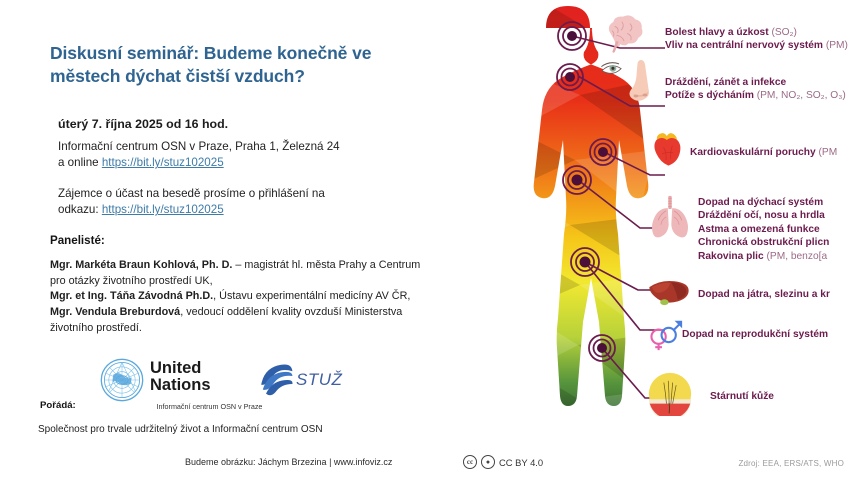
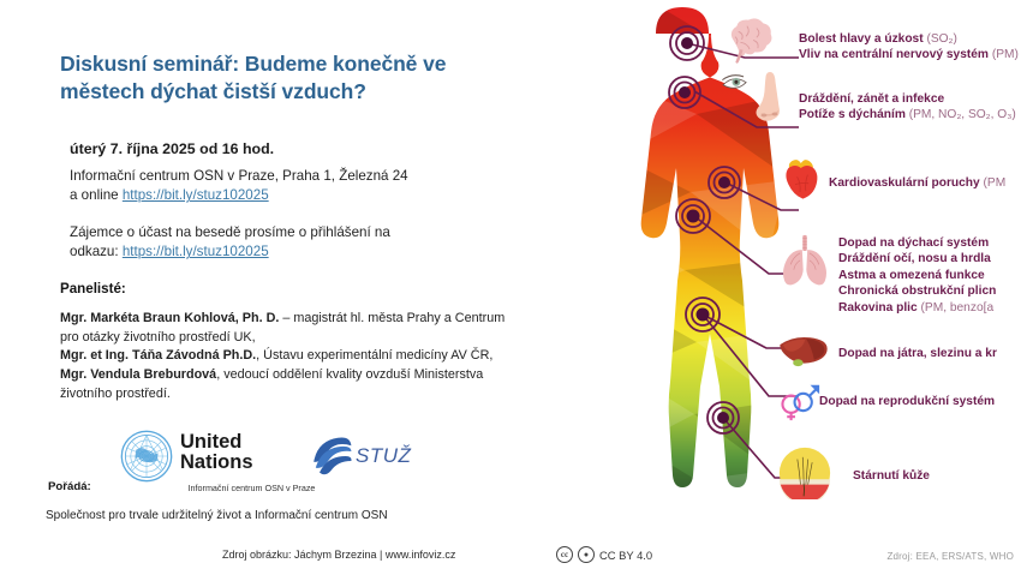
  Diskusní seminář: Budeme konečně ve městech dýchat čistší vzduch?
  úterý 7. října 2025 od 16 hod.
  Informační centrum OSN v Praze, Praha 1, Železná 24
  a online https://bit.ly/stuz102025
  Zájemce o účast na besedě prosíme o přihlášení na
  odkazu: https://bit.ly/stuz102025
  Panelisté:
  Mgr. Markéta Braun Kohlová, Ph. D. – magistrát hl. města Prahy a Centrum pro otázky životního prostředí UK,
  Mgr. et Ing. Táňa Závodná Ph.D., Ústavu experimentální medicíny AV ČR,
  Mgr. Vendula Breburdová, vedoucí oddělení kvality ovzduší Ministerstva životního prostředí.
  United
  Nations
  Informační centrum OSN v Praze
  STUŽ
  Pořádá:
  Společnost pro trvale udržitelný život a Informační centrum OSN
- Budeme obrázku: Jáchym Brzezina | www.infoviz.cz
+ Zdroj obrázku: Jáchym Brzezina | www.infoviz.cz
  Bolest hlavy a úzkost (SO₂)
  Vliv na centrální nervový systém (PM)
  Dráždění, zánět a infekce
  Potíže s dýcháním (PM, NO₂, SO₂, O₃)
  Kardiovaskulární poruchy (PM
  Dopad na dýchací systém
  Dráždění očí, nosu a hrdla
  Astma a omezená funkce
  Chronická obstrukční plicn
  Rakovina plic (PM, benzo[a
  Dopad na játra, slezinu a kr
  Dopad na reprodukční systém
  Stárnutí kůže
  cc
  ●
  CC BY 4.0
  Zdroj: EEA, ERS/ATS, WHO
